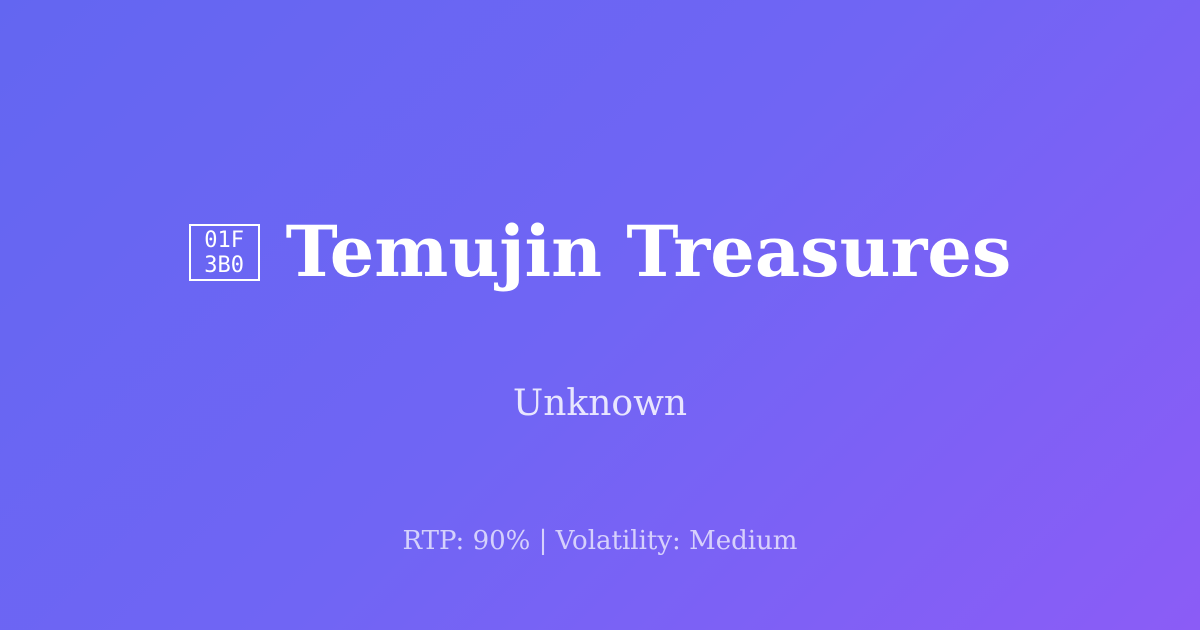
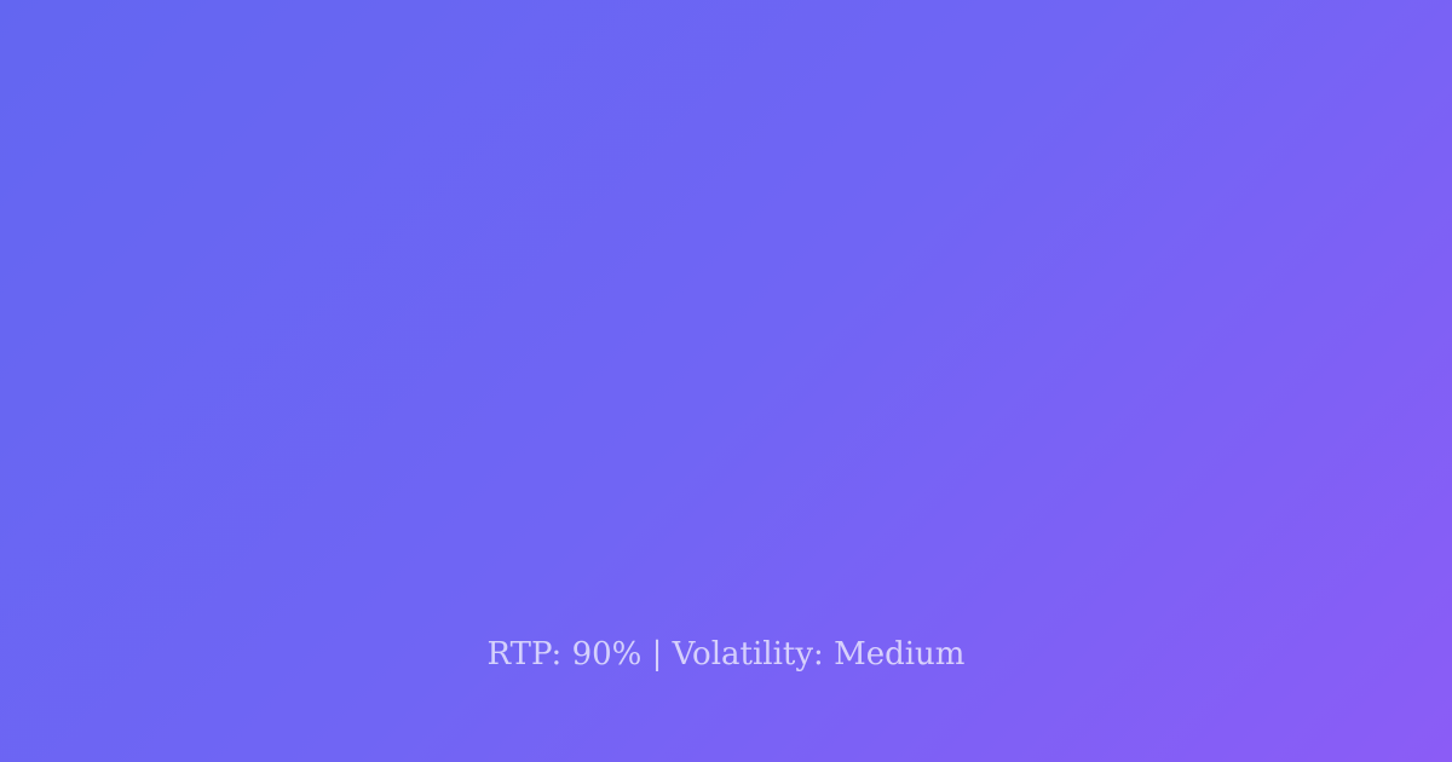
- 01F
- 3B0
- Temujin Treasures
- Unknown
  RTP: 90% | Volatility: Medium
